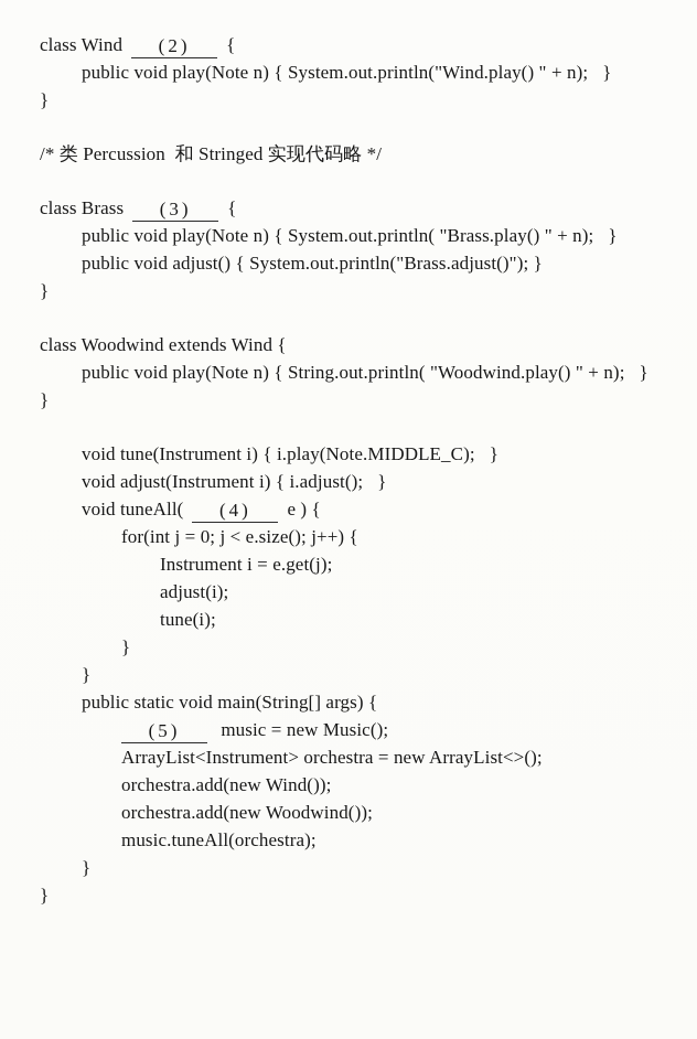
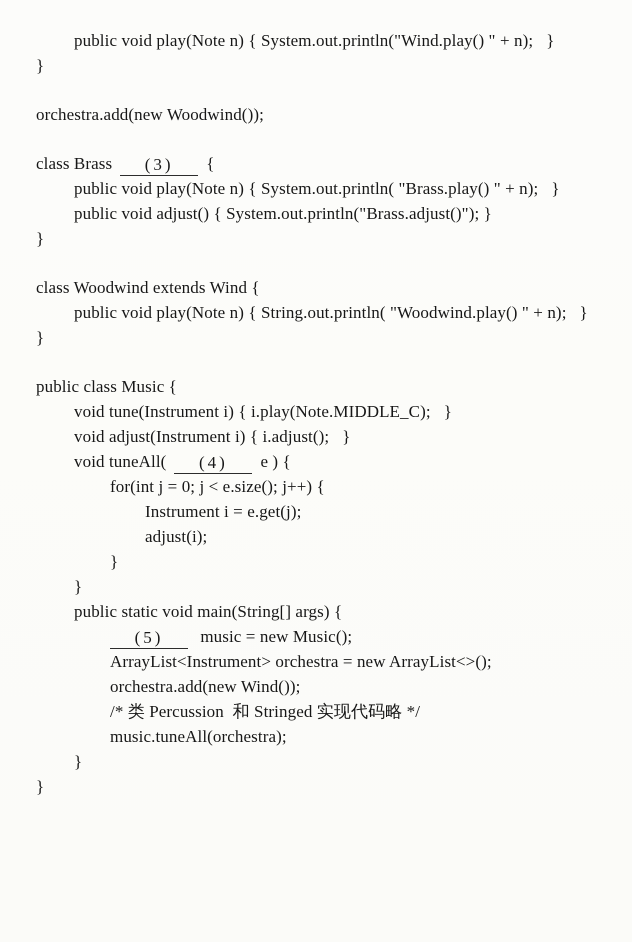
- class Wind (2) {
  public void play(Note n) { System.out.println("Wind.play() " + n); }
  }
- /* 类 Percussion 和 Stringed 实现代码略 */
+ orchestra.add(new Woodwind());
  class Brass (3) {
  public void play(Note n) { System.out.println( "Brass.play() " + n); }
  public void adjust() { System.out.println("Brass.adjust()"); }
  }
  class Woodwind extends Wind {
  public void play(Note n) { String.out.println( "Woodwind.play() " + n); }
  }
+ public class Music {
  void tune(Instrument i) { i.play(Note.MIDDLE_C); }
  void adjust(Instrument i) { i.adjust(); }
  void tuneAll( (4) e ) {
  for(int j = 0; j < e.size(); j++) {
  Instrument i = e.get(j);
  adjust(i);
- tune(i);
  }
  }
  public static void main(String[] args) {
  (5) music = new Music();
  ArrayList<Instrument> orchestra = new ArrayList<>();
  orchestra.add(new Wind());
- orchestra.add(new Woodwind());
+ /* 类 Percussion 和 Stringed 实现代码略 */
  music.tuneAll(orchestra);
  }
  }
